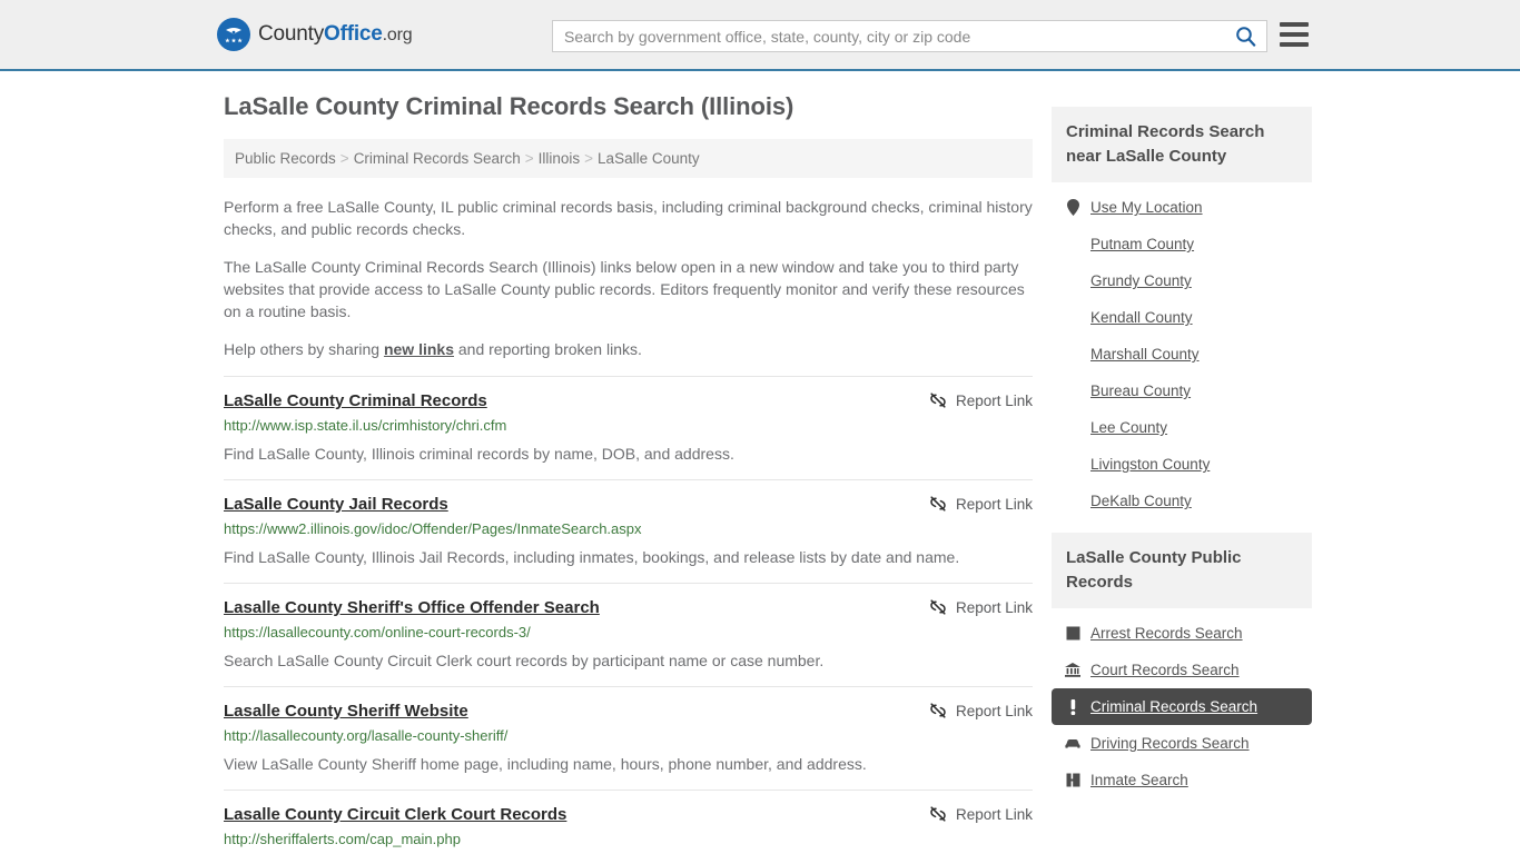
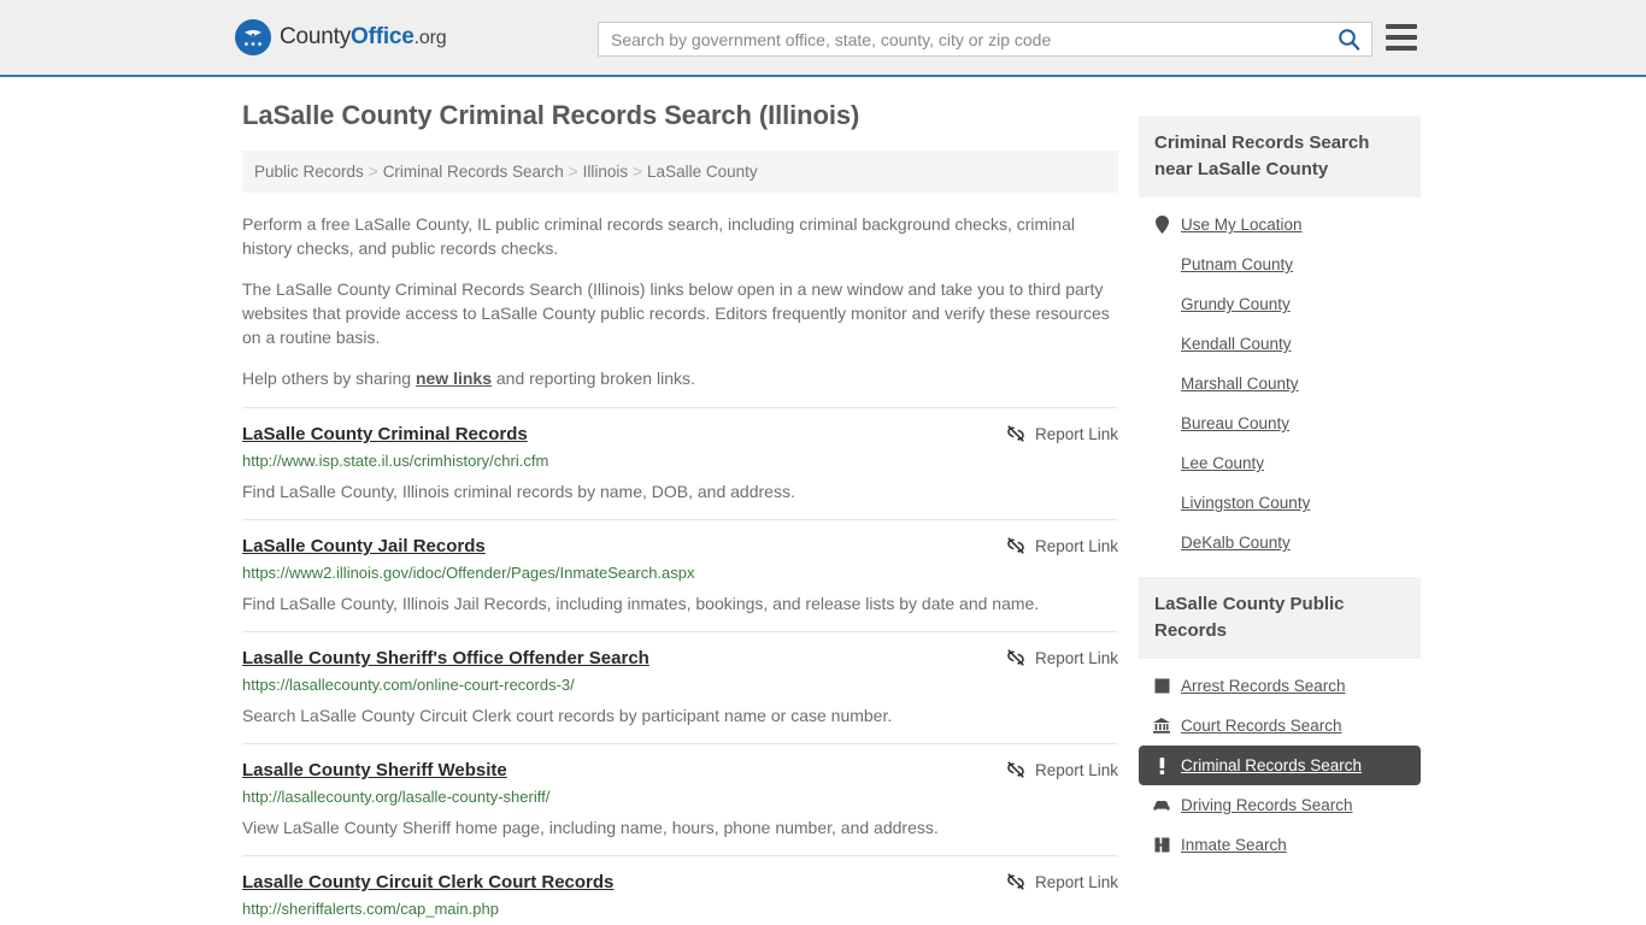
  CountyOffice.org
  Search by government office, state, county, city or zip code
  LaSalle County Criminal Records Search (Illinois)
  Public Records > Criminal Records Search > Illinois > LaSalle County
- Perform a free LaSalle County, IL public criminal records basis, including criminal background checks, criminal history checks, and public records checks.
+ Perform a free LaSalle County, IL public criminal records search, including criminal background checks, criminal history checks, and public records checks.
  The LaSalle County Criminal Records Search (Illinois) links below open in a new window and take you to third party websites that provide access to LaSalle County public records. Editors frequently monitor and verify these resources on a routine basis.
  Help others by sharing new links and reporting broken links.
  LaSalle County Criminal Records
  Report Link
  http://www.isp.state.il.us/crimhistory/chri.cfm
  Find LaSalle County, Illinois criminal records by name, DOB, and address.
  LaSalle County Jail Records
  Report Link
  https://www2.illinois.gov/idoc/Offender/Pages/InmateSearch.aspx
  Find LaSalle County, Illinois Jail Records, including inmates, bookings, and release lists by date and name.
  Lasalle County Sheriff's Office Offender Search
  Report Link
  https://lasallecounty.com/online-court-records-3/
  Search LaSalle County Circuit Clerk court records by participant name or case number.
  Lasalle County Sheriff Website
  Report Link
  http://lasallecounty.org/lasalle-county-sheriff/
  View LaSalle County Sheriff home page, including name, hours, phone number, and address.
  Lasalle County Circuit Clerk Court Records
  Report Link
  http://sheriffalerts.com/cap_main.php
  Criminal Records Search near LaSalle County
  Use My Location
  Putnam County
  Grundy County
  Kendall County
  Marshall County
  Bureau County
  Lee County
  Livingston County
  DeKalb County
  LaSalle County Public Records
  Arrest Records Search
  Court Records Search
  Criminal Records Search
  Driving Records Search
  Inmate Search
